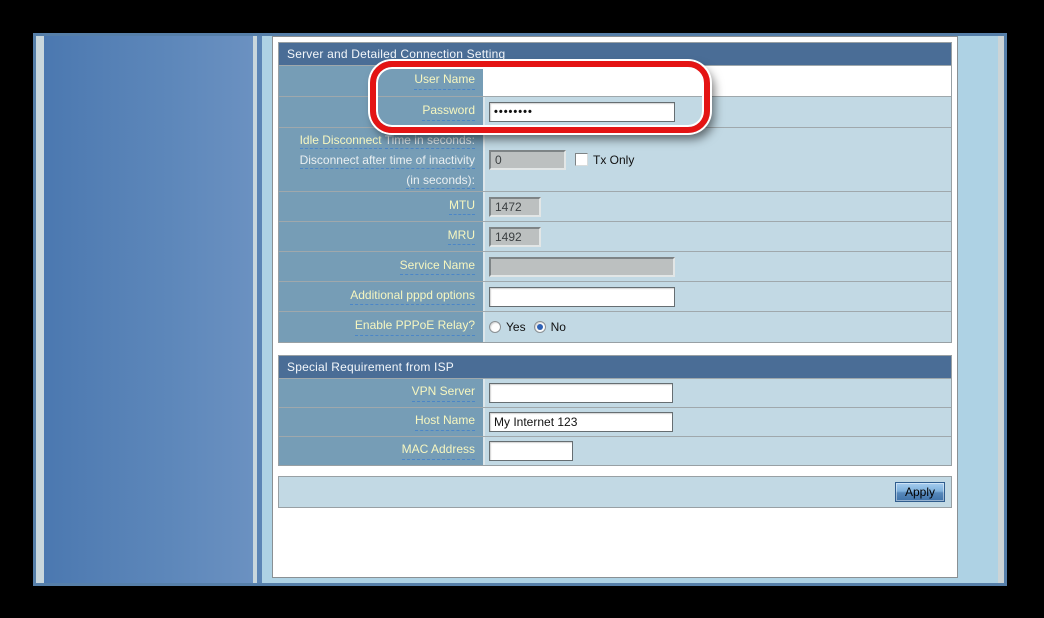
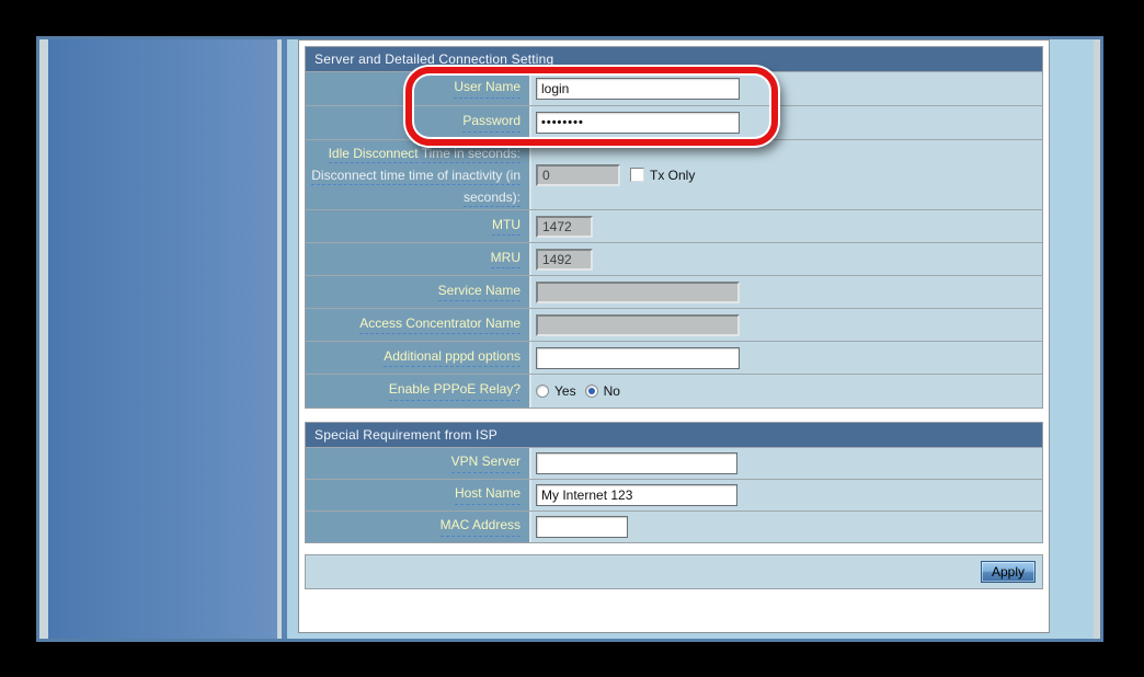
  Server and Detailed Connection Setting
  User Name
+ login
  Password
  ••••••••
- Idle Disconnect Time in seconds: Disconnect after time of inactivity (in seconds):
+ Idle Disconnect Time in seconds: Disconnect time time of inactivity (in seconds):
  0
  Tx Only
  MTU
  1472
  MRU
  1492
  Service Name
+ Access Concentrator Name
  Additional pppd options
  Enable PPPoE Relay?
  Yes
  No
  Special Requirement from ISP
  VPN Server
  Host Name
  My Internet 123
  MAC Address
  Apply
